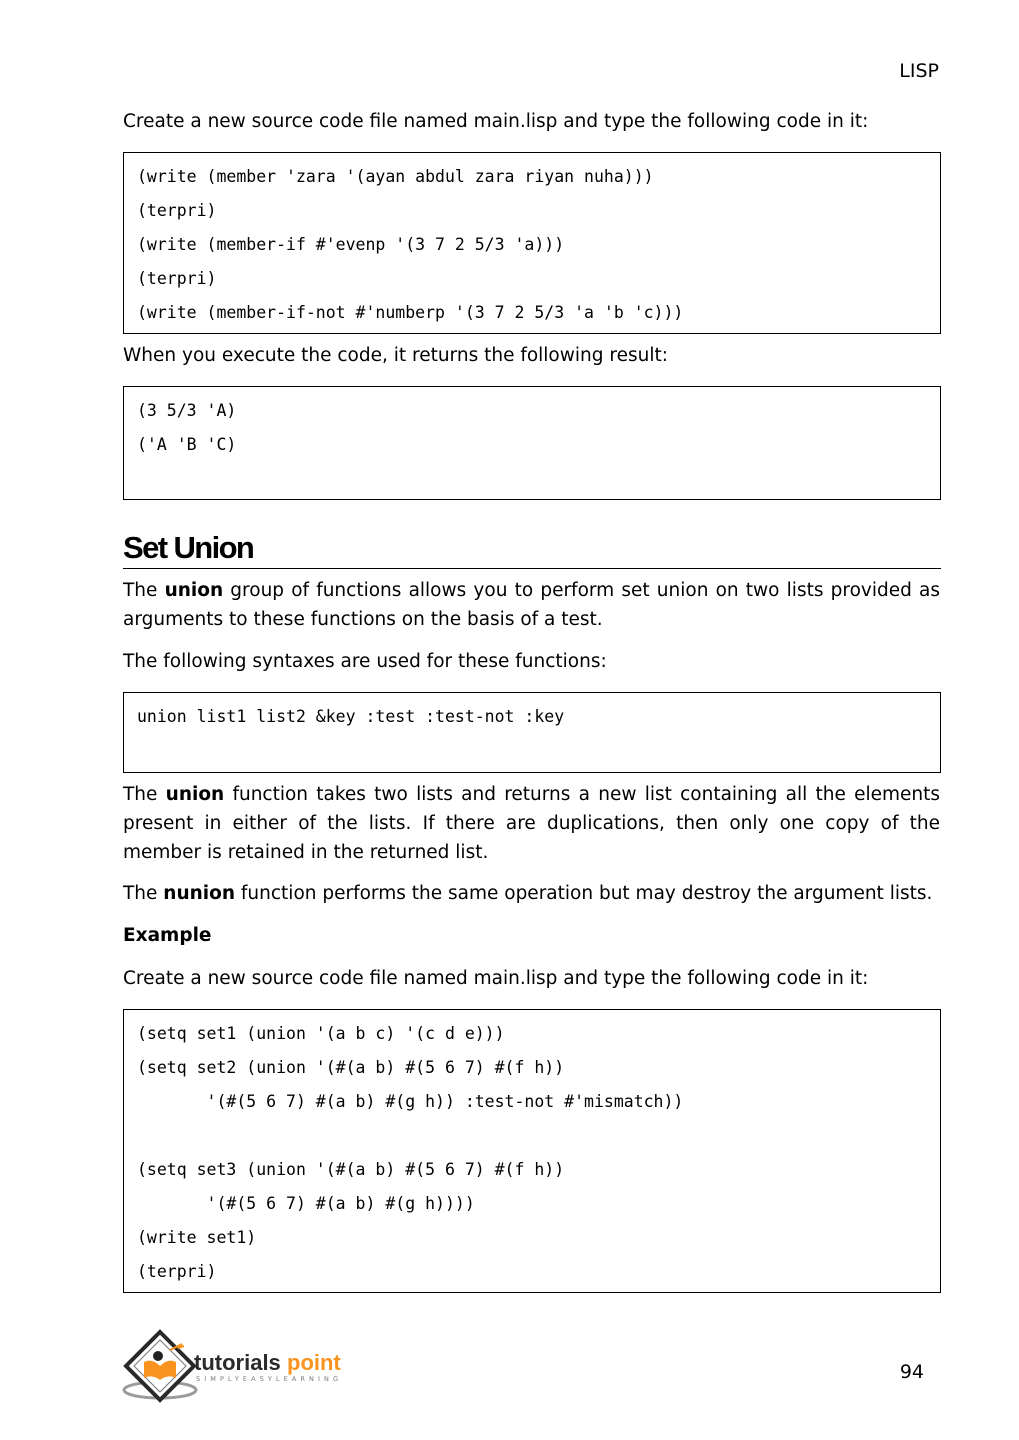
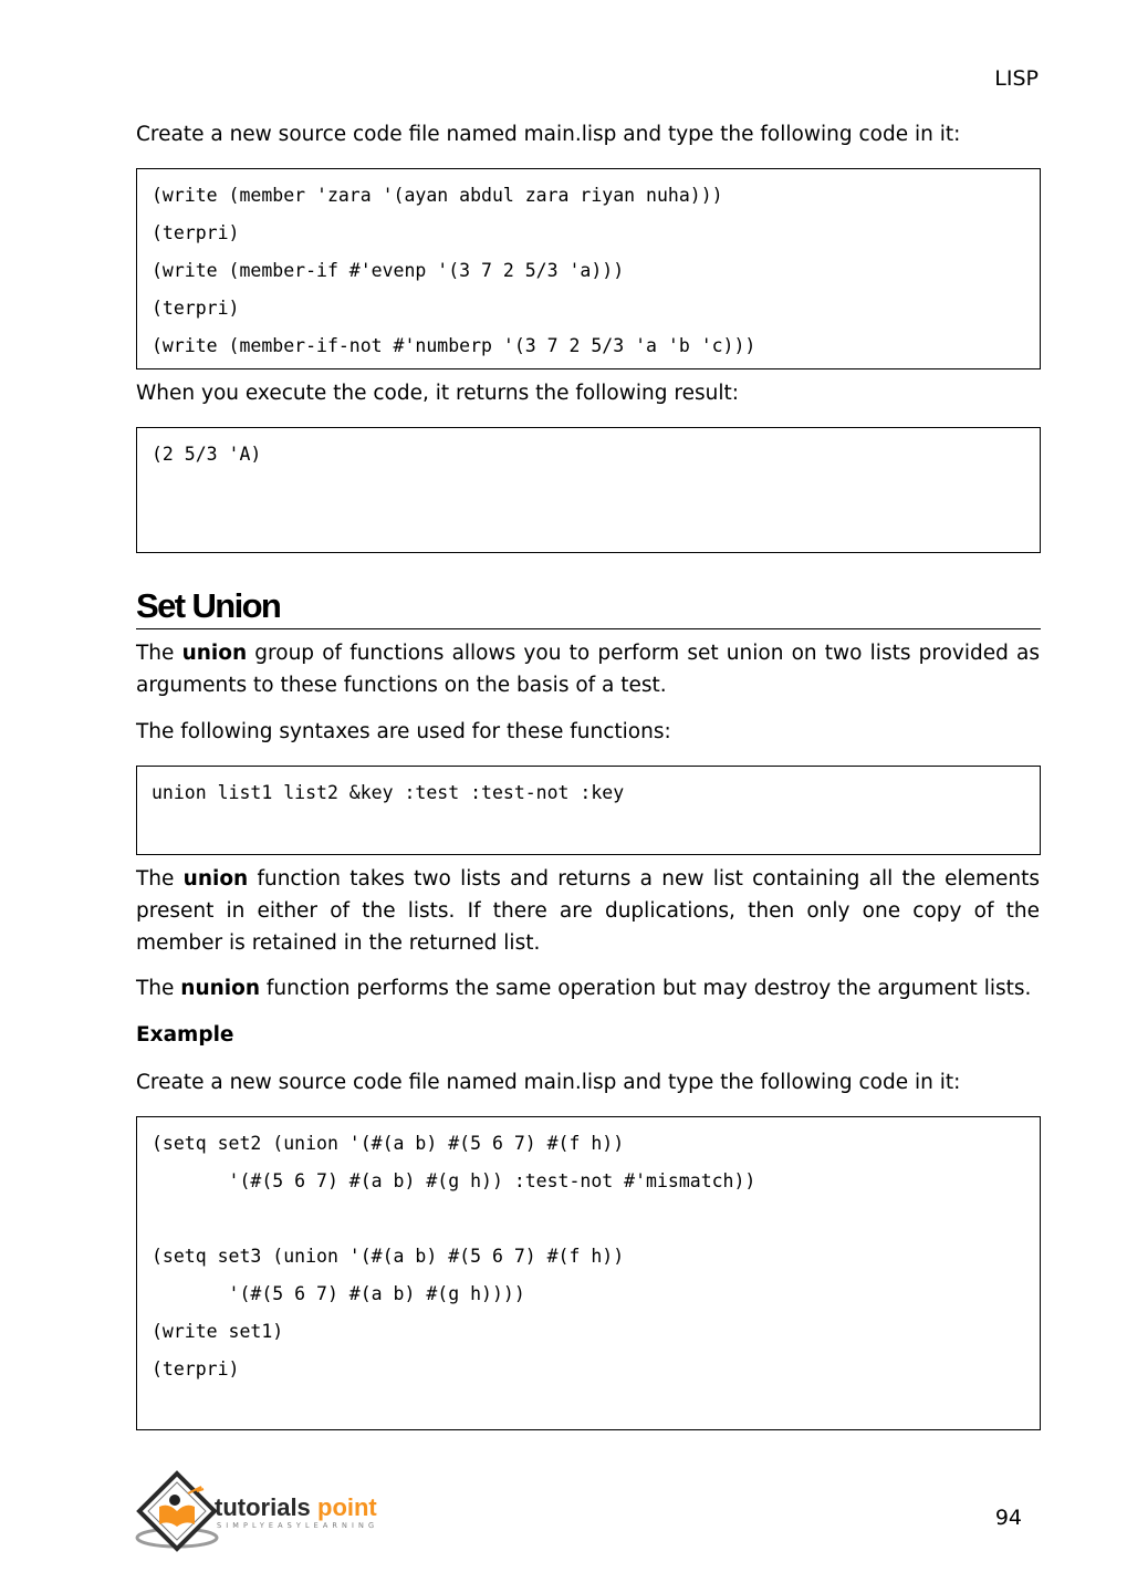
  LISP
  Create a new source code file named main.lisp and type the following code in it:
  (write (member 'zara '(ayan abdul zara riyan nuha)))
  (terpri)
  (write (member-if #'evenp '(3 7 2 5/3 'a)))
  (terpri)
  (write (member-if-not #'numberp '(3 7 2 5/3 'a 'b 'c)))
  When you execute the code, it returns the following result:
- (3 5/3 'A)
+ (2 5/3 'A)
- ('A 'B 'C)
  Set Union
  The union group of functions allows you to perform set union on two lists provided as arguments to these functions on the basis of a test.
  The following syntaxes are used for these functions:
  union list1 list2 &key :test :test-not :key
  The union function takes two lists and returns a new list containing all the elements present in either of the lists. If there are duplications, then only one copy of the member is retained in the returned list.
  The nunion function performs the same operation but may destroy the argument lists.
  Example
  Create a new source code file named main.lisp and type the following code in it:
- (setq set1 (union '(a b c) '(c d e)))
  (setq set2 (union '(#(a b) #(5 6 7) #(f h))
  '(#(5 6 7) #(a b) #(g h)) :test-not #'mismatch))
  (setq set3 (union '(#(a b) #(5 6 7) #(f h))
  '(#(5 6 7) #(a b) #(g h))))
  (write set1)
  (terpri)
  tutorials
  point
  SIMPLYEASYLEARNING
  94
